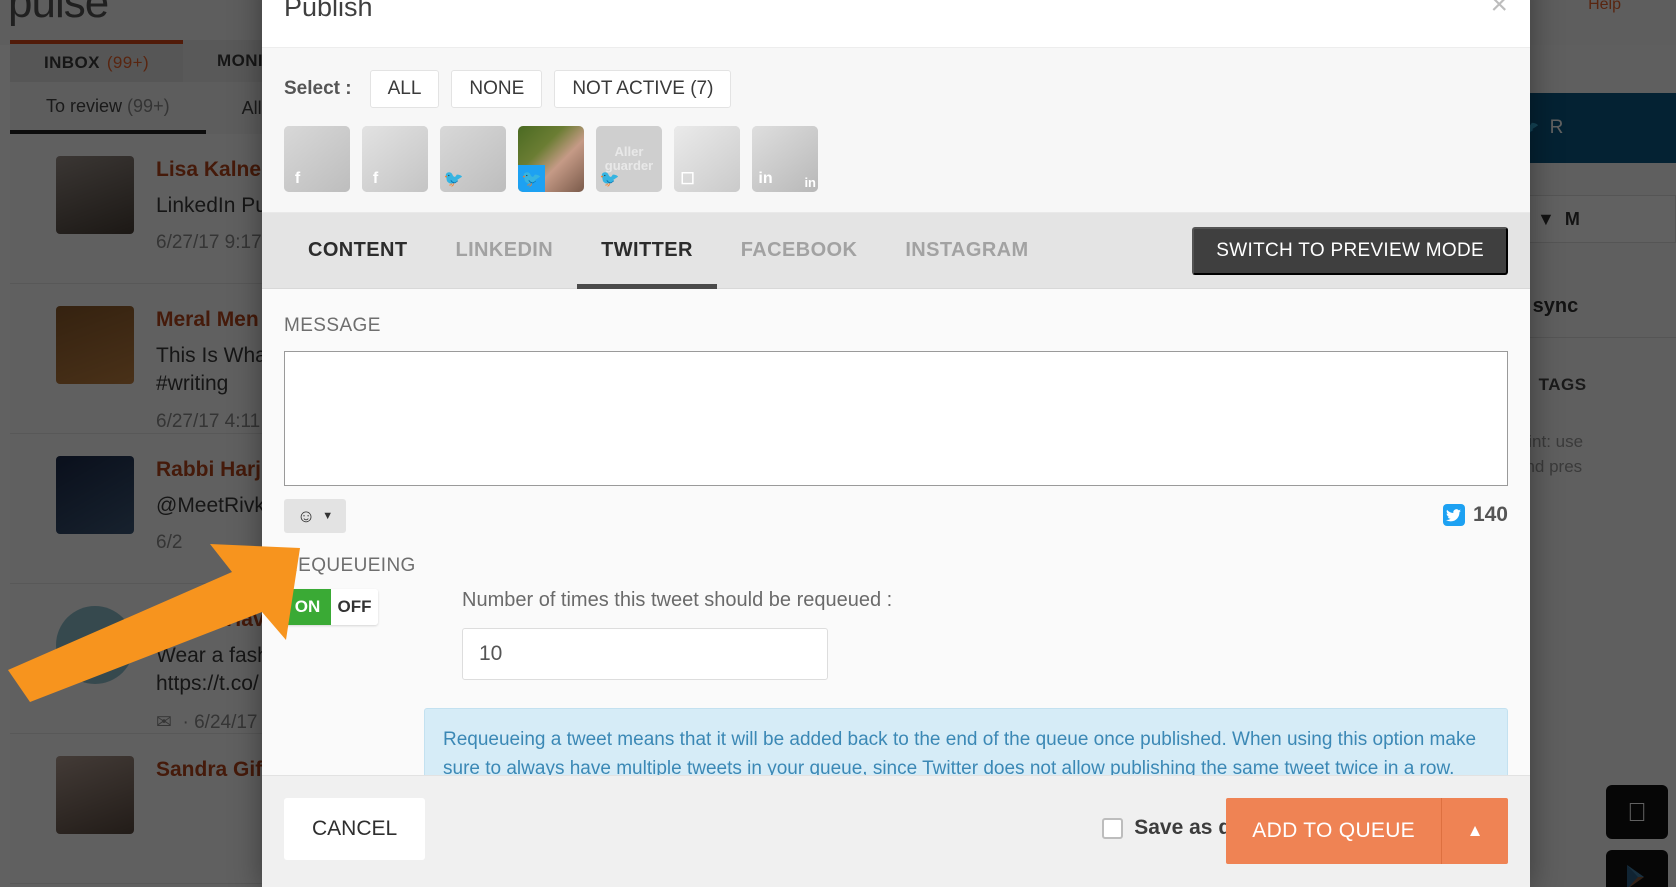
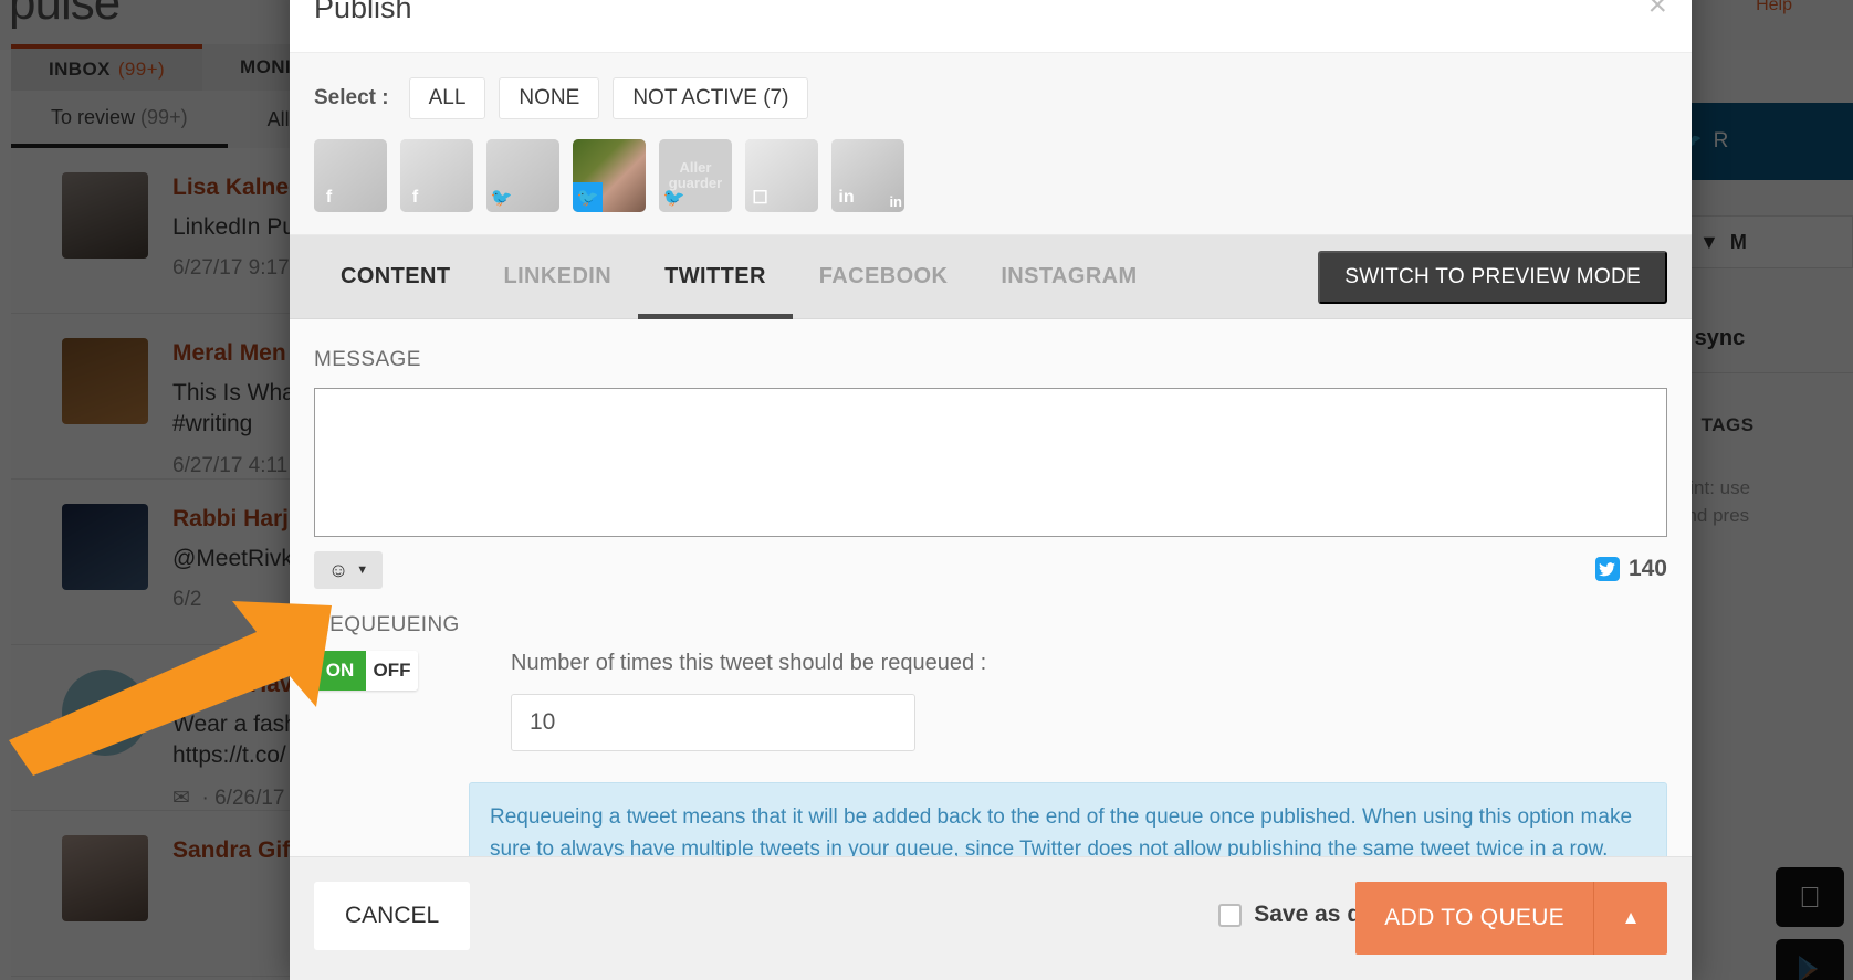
  pulse
  Help
  INBOX
  (99+)
  To review
  (99+)
  All
  Lisa Kalne
  LinkedIn P
  6/27/17 9:17
  Meral Men
  This Is Wh
  #writing
  6/27/17 4:11
  Rabbi Harj
  @MeetRivk
  6/2
  Wear a fas
  https://t.co/
- ✉ · 6/24/17
+ ✉ · 6/26/17
  Sandra Gif
  R
  ▼
  M
  sync
  TAGS
  int: use
  nd pres
  
  Publish
  ×
  Select :
  ALL
  NONE
  NOT ACTIVE (7)
  f
  f
  🐦
  🐦
  Aller guarder
  🐦
  ☐
  in
  in
  CONTENT
  LINKEDIN
  TWITTER
  FACEBOOK
  INSTAGRAM
  SWITCH TO PREVIEW MODE
  MESSAGE
  ☺
  ▼
  140
  EQUEUEING
  ON
  OFF
  Number of times this tweet should be requeued :
  10
  Requeueing a tweet means that it will be added back to the end of the queue once published. When using this option make sure to always have multiple tweets in your queue, since Twitter does not allow publishing the same tweet twice in a row.
  CANCEL
  ADD TO QUEUE
  ▲
